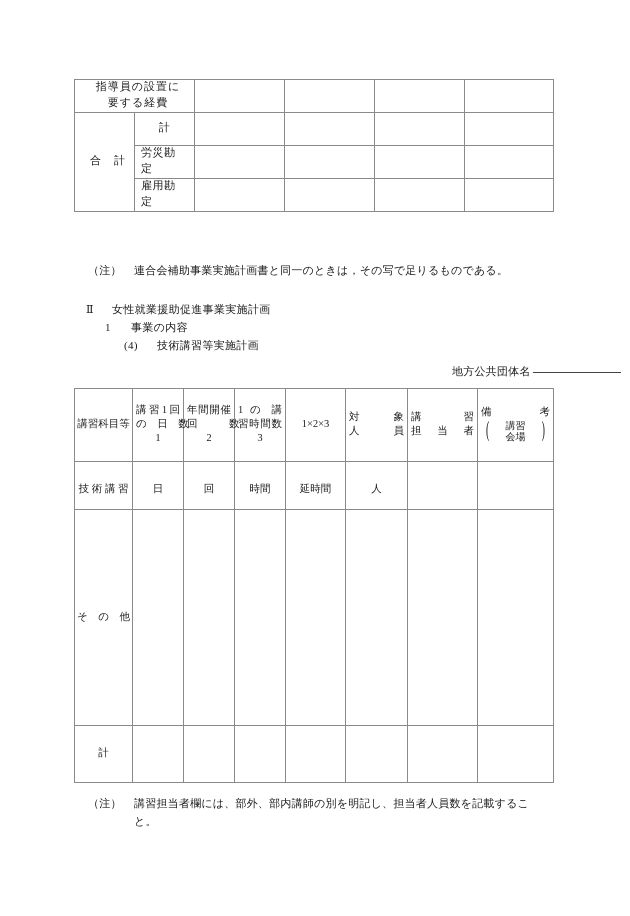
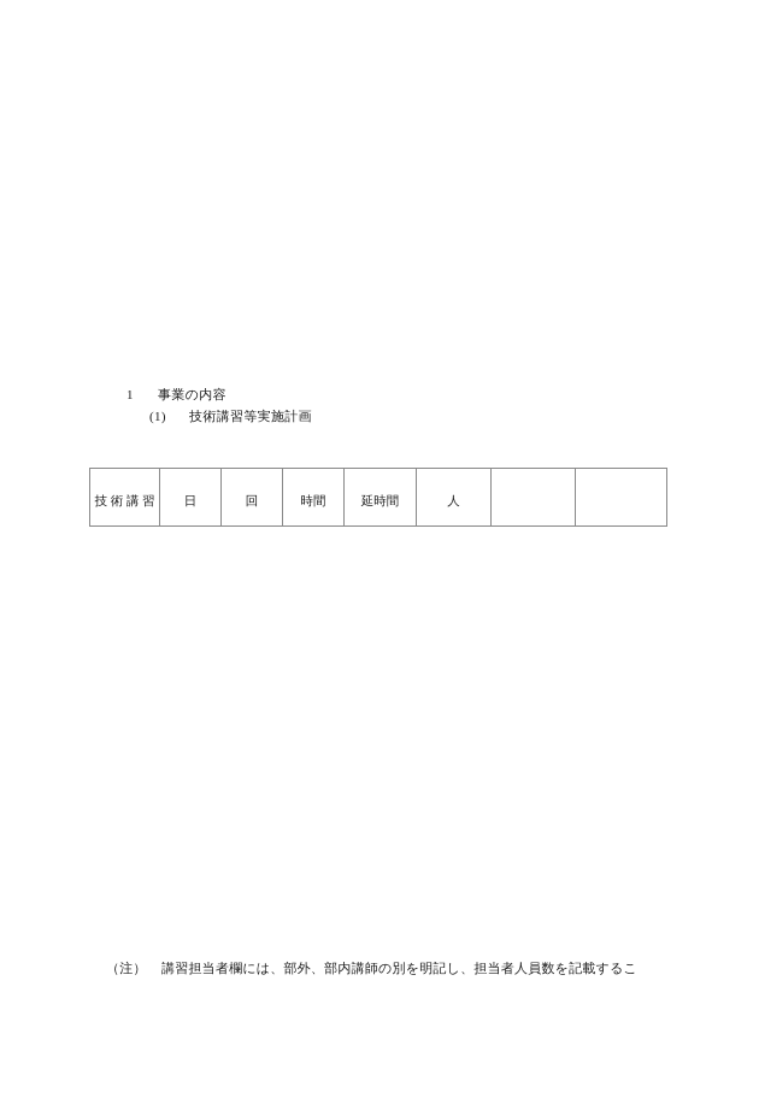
- 指導員の設置に 要する経費
- 合 計	計
- 労災勘 定
- 雇用勘 定
- （注） 連合会補助事業実施計画書と同一のときは，その写で足りるものである。
- Ⅱ 女性就業援助促進事業実施計画
  1 事業の内容
- (4) 技術講習等実施計画
+ (1) 技術講習等実施計画
- 地方公共団体名
- 講習科目等	講習1回 の 日 数 1	年間開催 回 数 2	1 の 講 習時間数 3	1×2×3	対 象 人 員	講 習 担 当 者	備 考 ( 講習 会場 )
  技 術 講 習	日	回	時間	延時間	人
- そ の 他
- 計
  （注） 講習担当者欄には、部外、部内講師の別を明記し、担当者人員数を記載するこ
- と。
